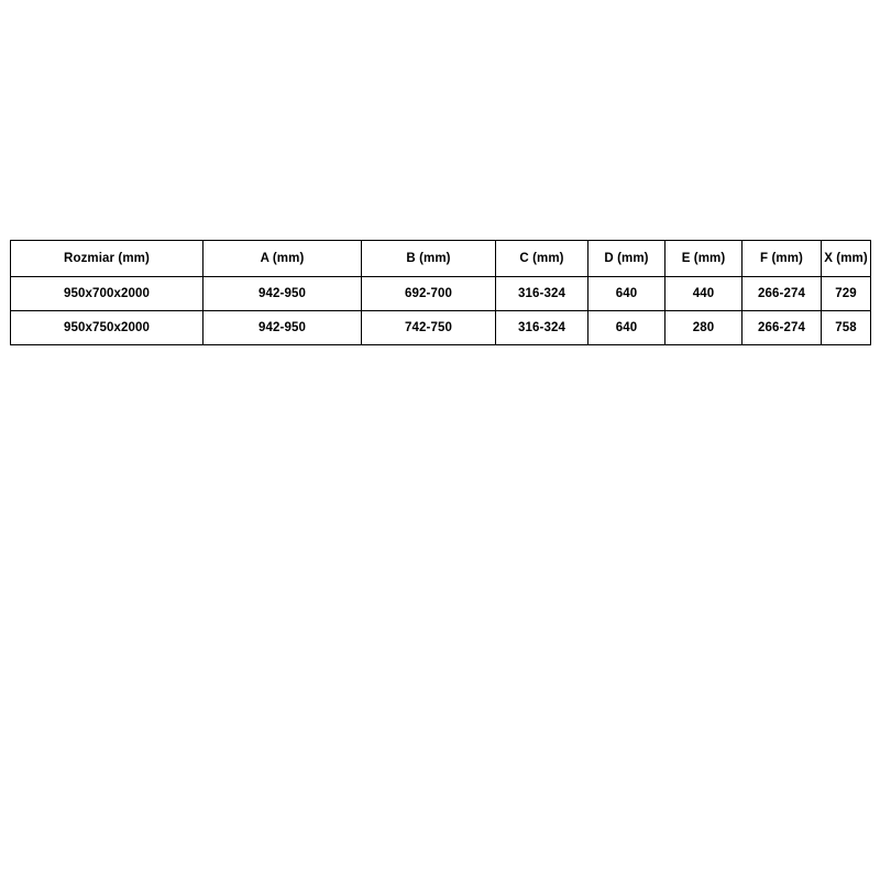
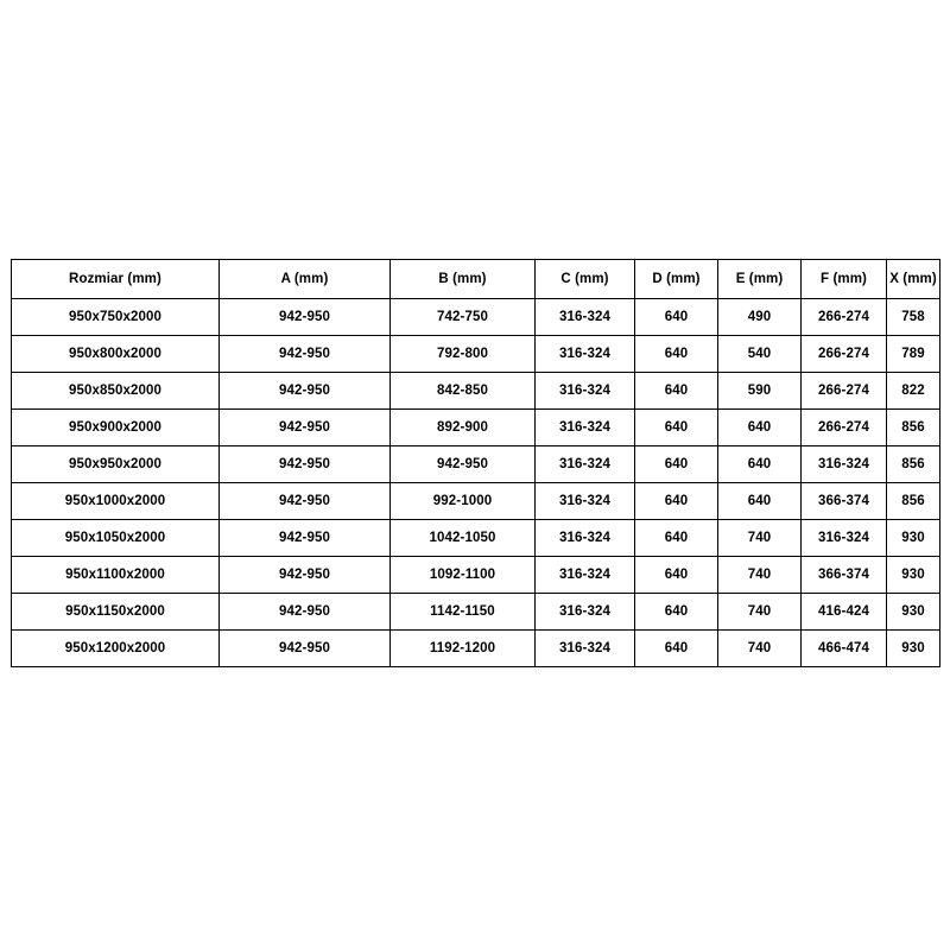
  Rozmiar (mm)	A (mm)	B (mm)	C (mm)	D (mm)	E (mm)	F (mm)	X (mm)
- 950x700x2000	942-950	692-700	316-324	640	440	266-274	729
- 950x750x2000	942-950	742-750	316-324	640	280	266-274	758
+ 950x750x2000	942-950	742-750	316-324	640	490	266-274	758
+ 950x800x2000	942-950	792-800	316-324	640	540	266-274	789
+ 950x850x2000	942-950	842-850	316-324	640	590	266-274	822
+ 950x900x2000	942-950	892-900	316-324	640	640	266-274	856
+ 950x950x2000	942-950	942-950	316-324	640	640	316-324	856
+ 950x1000x2000	942-950	992-1000	316-324	640	640	366-374	856
+ 950x1050x2000	942-950	1042-1050	316-324	640	740	316-324	930
+ 950x1100x2000	942-950	1092-1100	316-324	640	740	366-374	930
+ 950x1150x2000	942-950	1142-1150	316-324	640	740	416-424	930
+ 950x1200x2000	942-950	1192-1200	316-324	640	740	466-474	930
